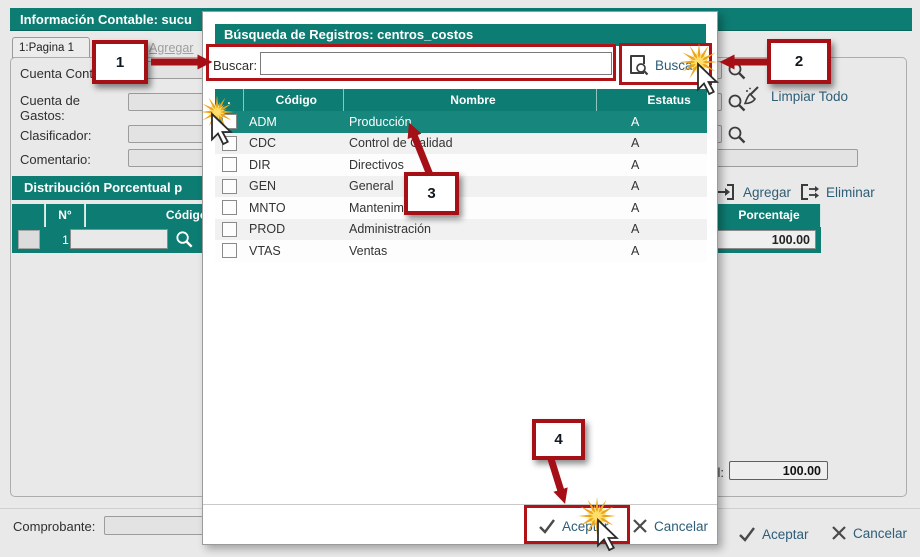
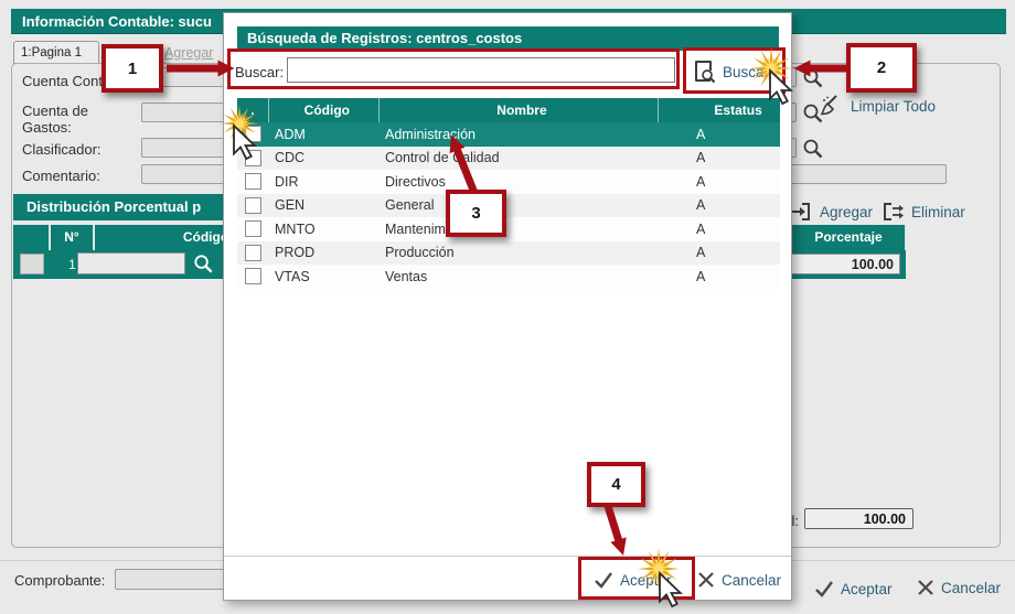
  Información Contable: sucu
  1:Pagina 1
  Agregar
  Cuenta de Gastos:
  Clasificador:
  Comentario:
  Limpiar Todo
  Agregar
  Eliminar
  Distribución Porcentual p
  N°
  Códig
  Porcentaje
  1
  100.00
  100.00
  Comprobante:
  Aceptar
  Cancelar
  Búsqueda de Registros: centros_costos
  Buscar:
  Busca
  .
  Código
  Nombre
  Estatus
  ADM
- Producción
+ Administración
  A
  CDC
  Control dealidad
  A
  DIR
  Directivos
  A
  GEN
  General
  A
  MNTO
  A
  PROD
- Administración
+ Producción
  A
  VTAS
  Ventas
  A
  Aceptr
  Cancelar
  1
  2
  3
  4
